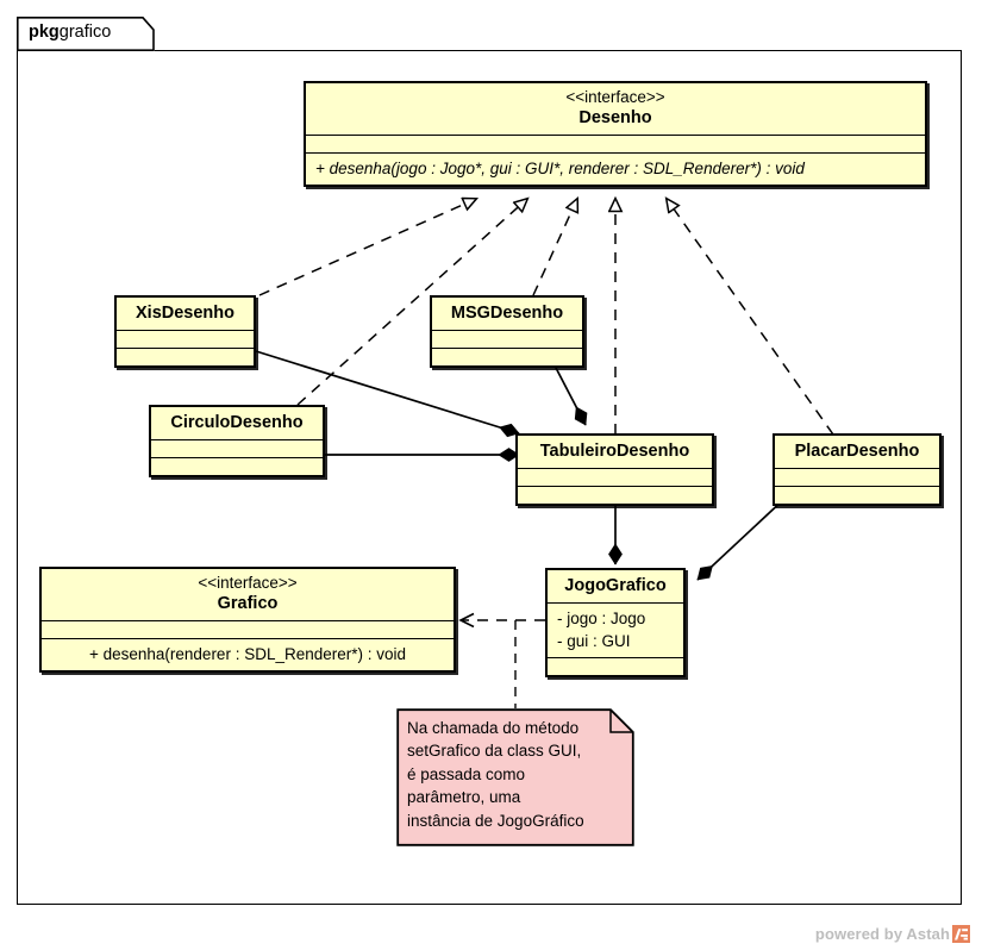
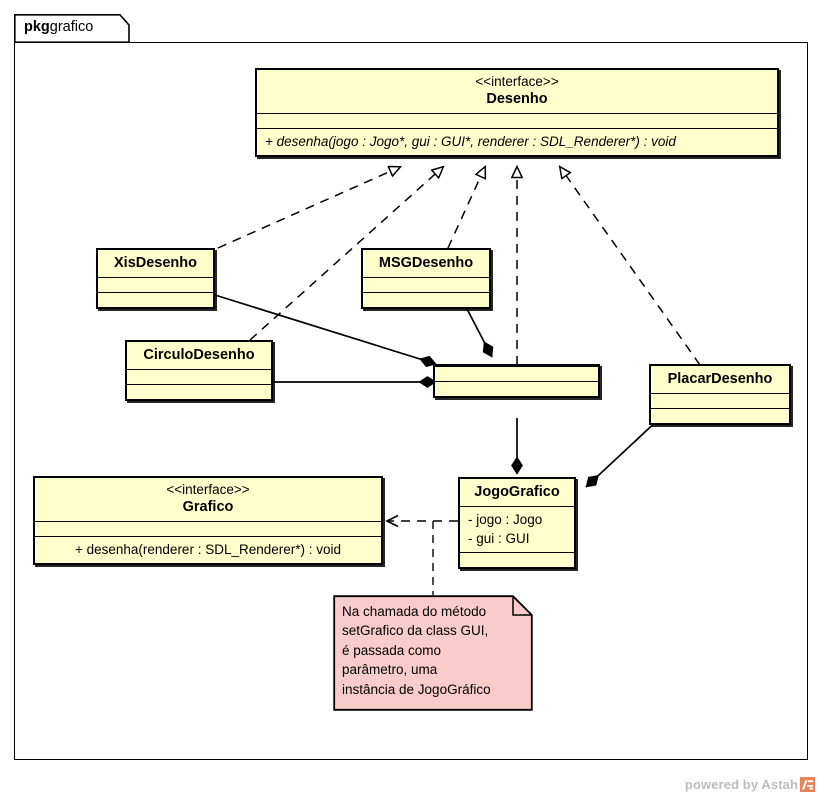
  pkggrafico
  <<interface>>
  Desenho
  + desenha(jogo : Jogo*, gui : GUI*, renderer : SDL_Renderer*) : void
  XisDesenho
  MSGDesenho
  CirculoDesenho
- TabuleiroDesenho
  PlacarDesenho
  <<interface>>
  Grafico
  + desenha(renderer : SDL_Renderer*) : void
  JogoGrafico
  - jogo : Jogo
  - gui : GUI
  Na chamada do método
  setGrafico da class GUI,
  é passada como
  parâmetro, uma
  instância de JogoGráfico
  powered by Astah
